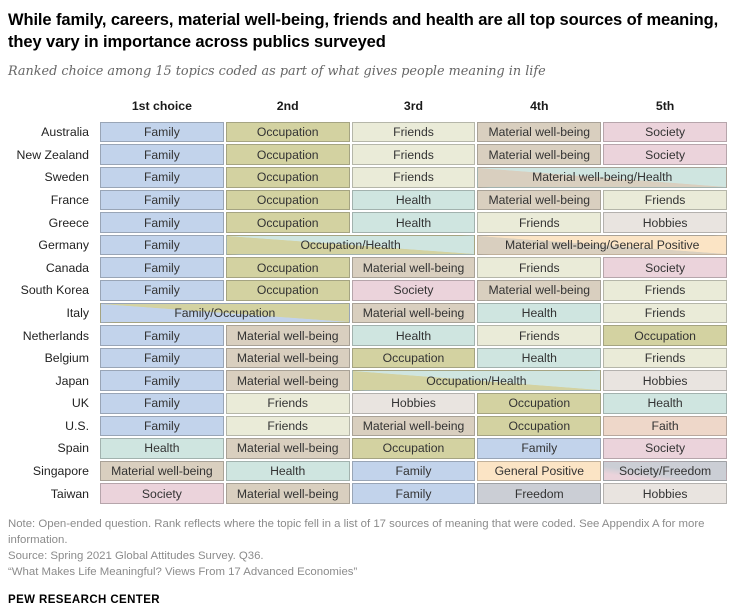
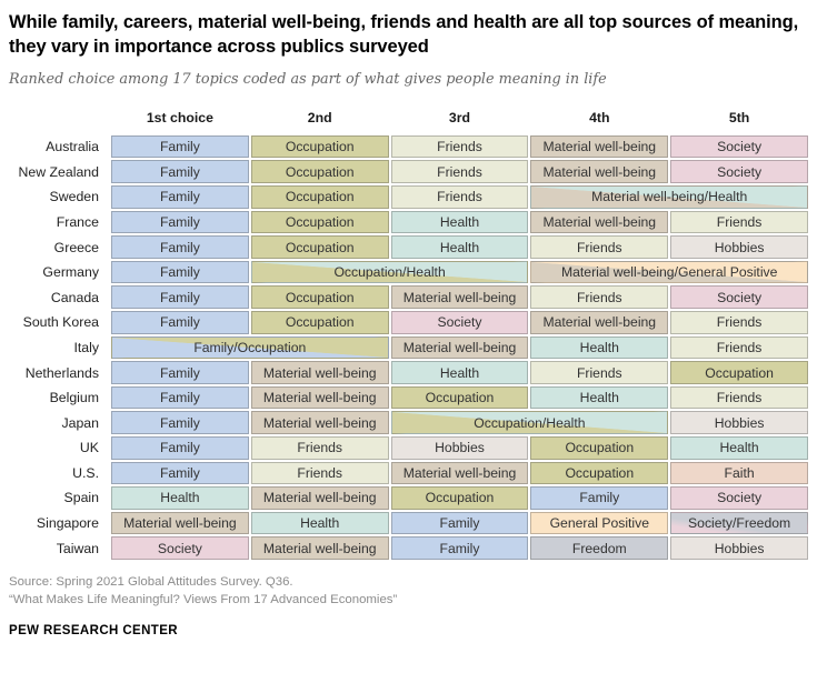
  While family, careers, material well-being, friends and health are all top sources of meaning, they vary in importance across publics surveyed
- Ranked choice among 15 topics coded as part of what gives people meaning in life
+ Ranked choice among 17 topics coded as part of what gives people meaning in life
  1st choice
  2nd
  3rd
  4th
  5th
  Australia
  Family
  Occupation
  Friends
  Material well-being
  Society
  New Zealand
  Family
  Occupation
  Friends
  Material well-being
  Society
  Sweden
  Family
  Occupation
  Friends
  Material well-being/Health
  France
  Family
  Occupation
  Health
  Material well-being
  Friends
  Greece
  Family
  Occupation
  Health
  Friends
  Hobbies
  Germany
  Family
  Occupation/Health
  Material well-being/General Positive
  Canada
  Family
  Occupation
  Material well-being
  Friends
  Society
  South Korea
  Family
  Occupation
  Society
  Material well-being
  Friends
  Italy
  Family/Occupation
  Material well-being
  Health
  Friends
  Netherlands
  Family
  Material well-being
  Health
  Friends
  Occupation
  Belgium
  Family
  Material well-being
  Occupation
  Health
  Friends
  Japan
  Family
  Material well-being
  Occupation/Health
  Hobbies
  UK
  Family
  Friends
  Hobbies
  Occupation
  Health
  U.S.
  Family
  Friends
  Material well-being
  Occupation
  Faith
  Spain
  Health
  Material well-being
  Occupation
  Family
  Society
  Singapore
  Material well-being
  Health
  Family
  General Positive
  Society/Freedom
  Taiwan
  Society
  Material well-being
  Family
  Freedom
  Hobbies
- Note: Open-ended question. Rank reflects where the topic fell in a list of 17 sources of meaning that were coded. See Appendix A for more information.
  Source: Spring 2021 Global Attitudes Survey. Q36.
  “What Makes Life Meaningful? Views From 17 Advanced Economies”
  PEW RESEARCH CENTER
